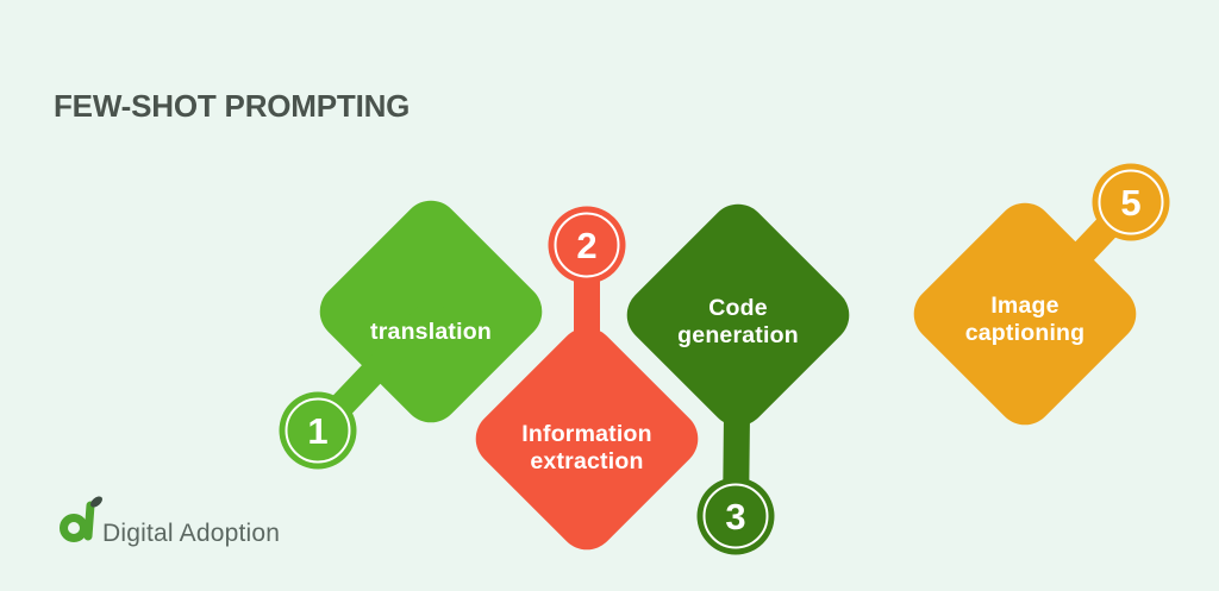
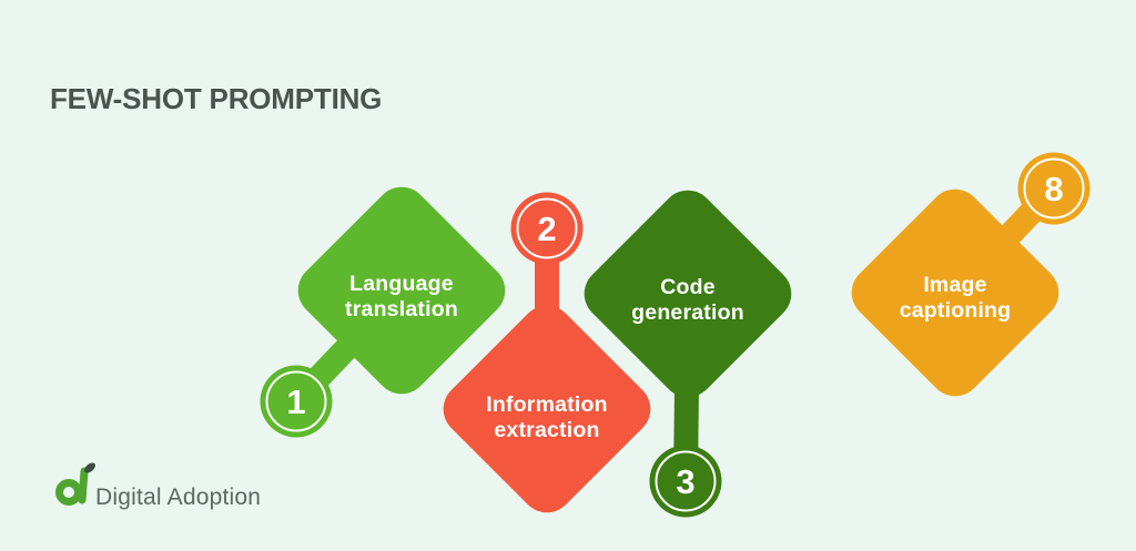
  FEW-SHOT PROMPTING
  1
+ Language
  translation
  2
  Information
  extraction
  3
  Code
  generation
- 5
+ 8
  Image
  captioning
  Digital Adoption
